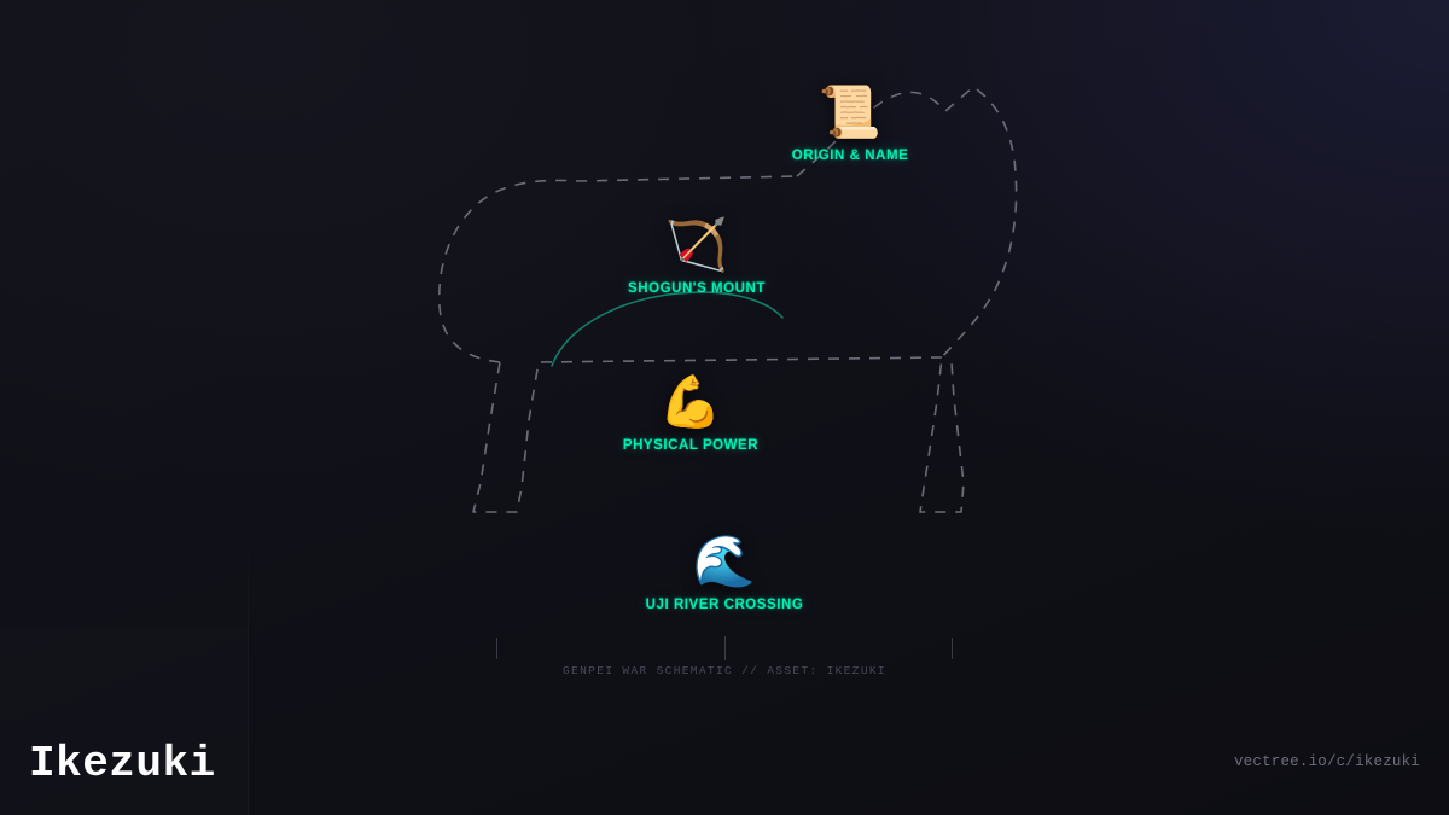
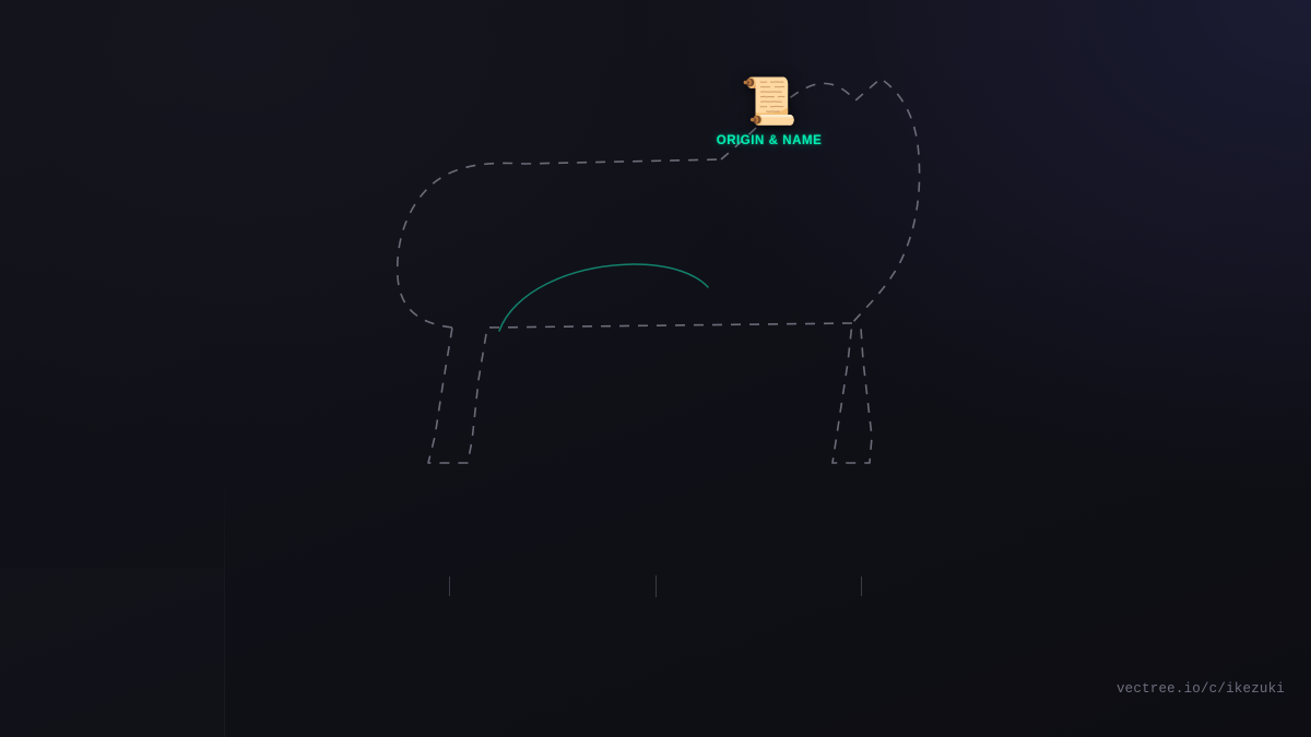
  📜
  ORIGIN & NAME
- 🏹
- SHOGUN'S MOUNT
- 💪
- PHYSICAL POWER
- 🌊
- UJI RIVER CROSSING
- GENPEI WAR SCHEMATIC // ASSET: IKEZUKI
- Ikezuki
  vectree.io/c/ikezuki
